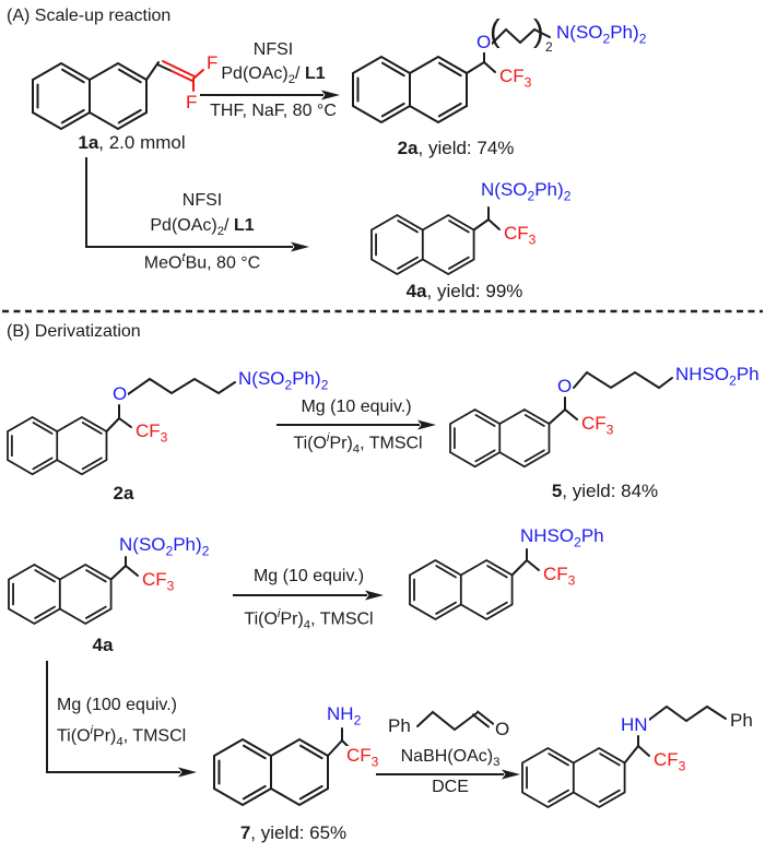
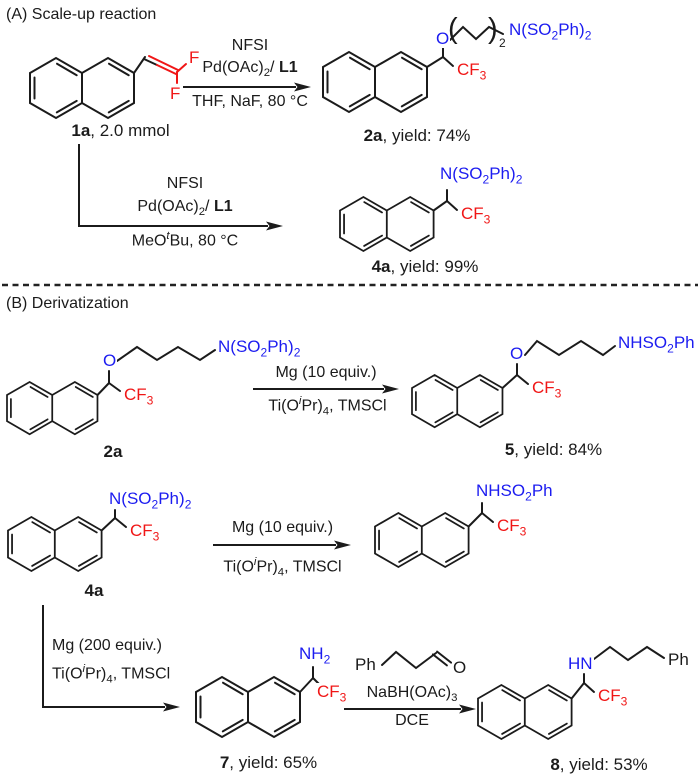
  (A) Scale-up reaction
  F
  F
  1a, 2.0 mmol
  NFSI
  Pd(OAc)2/ L1
  THF, NaF, 80 °C
  O
  (
  )
  2
  N(SO2Ph)2
  CF3
  2a, yield: 74%
  NFSI
  Pd(OAc)2/ L1
  MeOtBu, 80 °C
  N(SO2Ph)2
  CF3
  4a, yield: 99%
  (B) Derivatization
  O
  N(SO2Ph)2
  CF3
  2a
  Mg (10 equiv.)
  Ti(OiPr)4, TMSCl
  O
  NHSO2Ph
  CF3
  5, yield: 84%
  N(SO2Ph)2
  CF3
  4a
  Mg (10 equiv.)
  Ti(OiPr)4, TMSCl
  NHSO2Ph
  CF3
- Mg (100 equiv.)
+ Mg (200 equiv.)
  Ti(OiPr)4, TMSCl
  NH2
  CF3
  7, yield: 65%
  Ph
  O
  NaBH(OAc)3
  DCE
  HN
  Ph
  CF3
+ 8, yield: 53%
